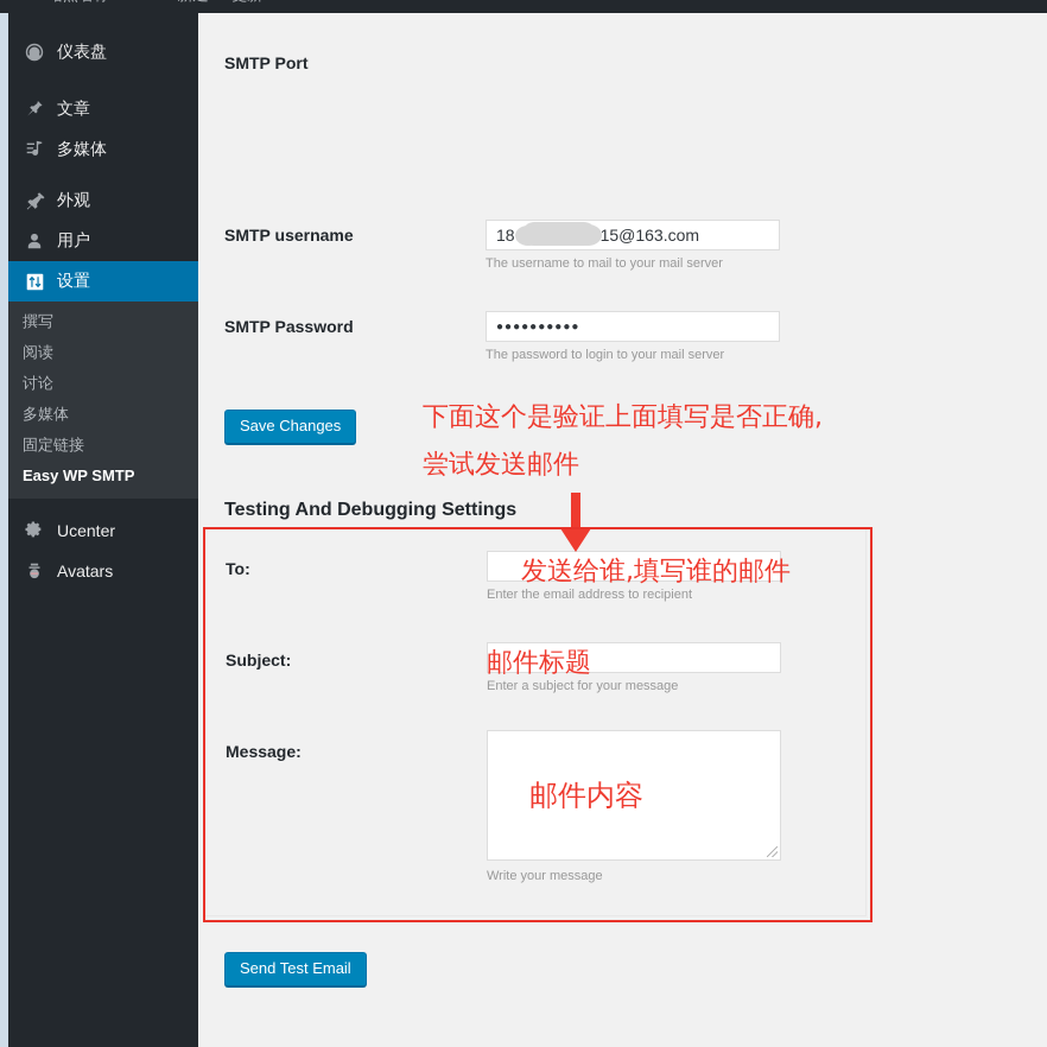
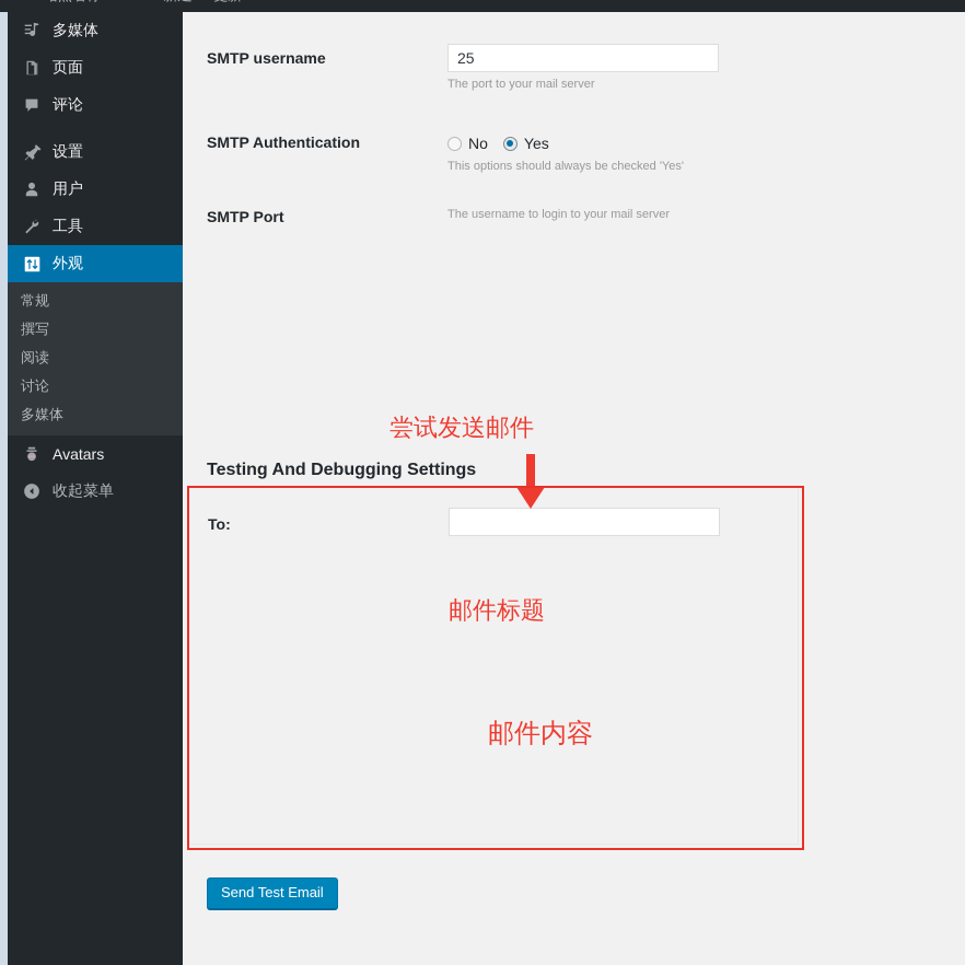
- 仪表盘
- 文章
  多媒体
+ 页面
+ 评论
- 外观
+ 设置
  用户
+ 工具
- 设置
+ 外观
+ 常规
  撰写
  阅读
  讨论
  多媒体
- 固定链接
- Easy WP SMTP
- Ucenter
  Avatars
+ 收起菜单
- SMTP Port
+ SMTP username
+ 25
+ The port to your mail server
+ SMTP Authentication
+ No
+ Yes
+ This options should always be checked 'Yes'
- SMTP username
+ SMTP Port
- 18 15@163.com
- The username to mail to your mail server
+ The username to login to your mail server
- SMTP Password
- ●●●●●●●●●●
- The password to login to your mail server
- Save Changes
  Testing And Debugging Settings
  To:
- Enter the email address to recipient
- Subject:
- Enter a subject for your message
- Message:
- Write your message
  Send Test Email
- 下面这个是验证上面填写是否正确,
  尝试发送邮件
- 发送给谁,填写谁的邮件
  邮件标题
  邮件内容
